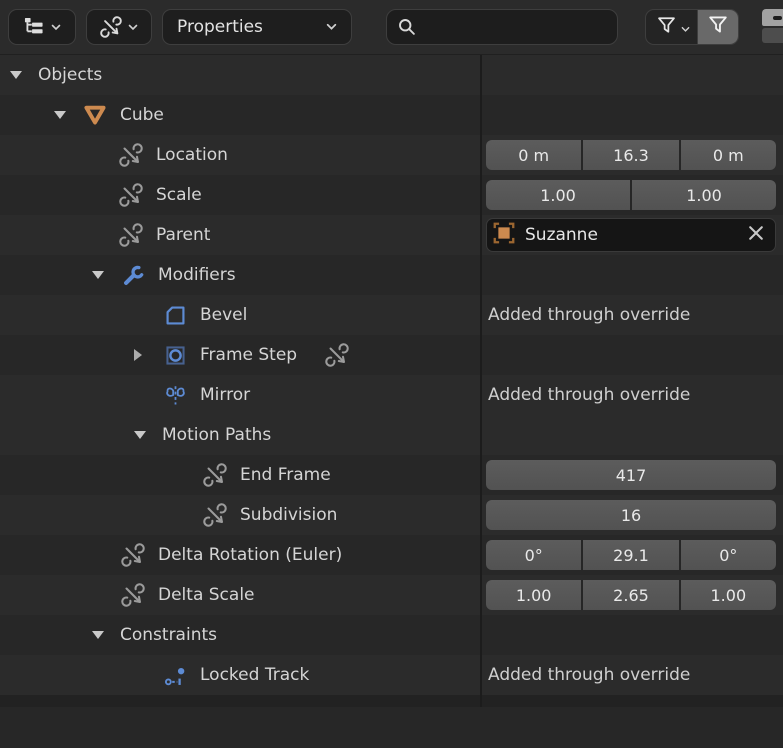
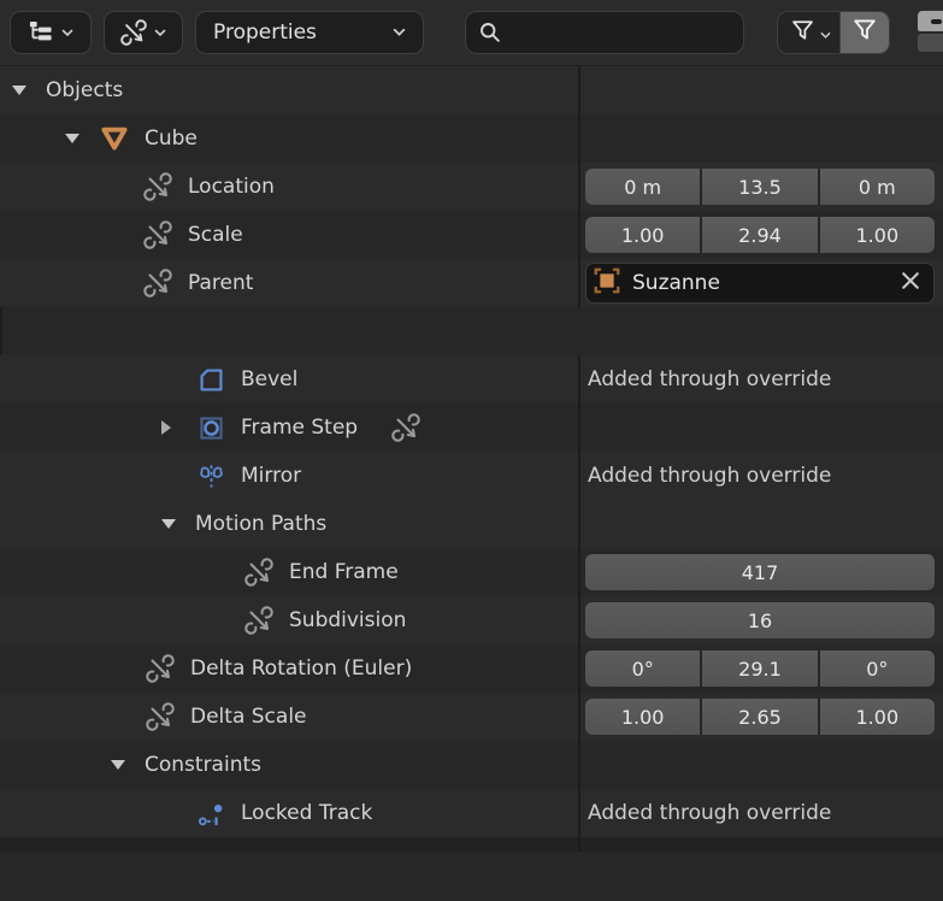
  Properties
  Objects
  Cube
  Location
  0 m
- 16.3
+ 13.5
  0 m
  Scale
  1.00
+ 2.94
  1.00
  Parent
  Suzanne
- Modifiers
  Bevel
  Added through override
  Frame Step
  Mirror
  Added through override
  Motion Paths
  End Frame
  417
  Subdivision
  16
  Delta Rotation (Euler)
  0°
  29.1
  0°
  Delta Scale
  1.00
  2.65
  1.00
  Constraints
  Locked Track
  Added through override
